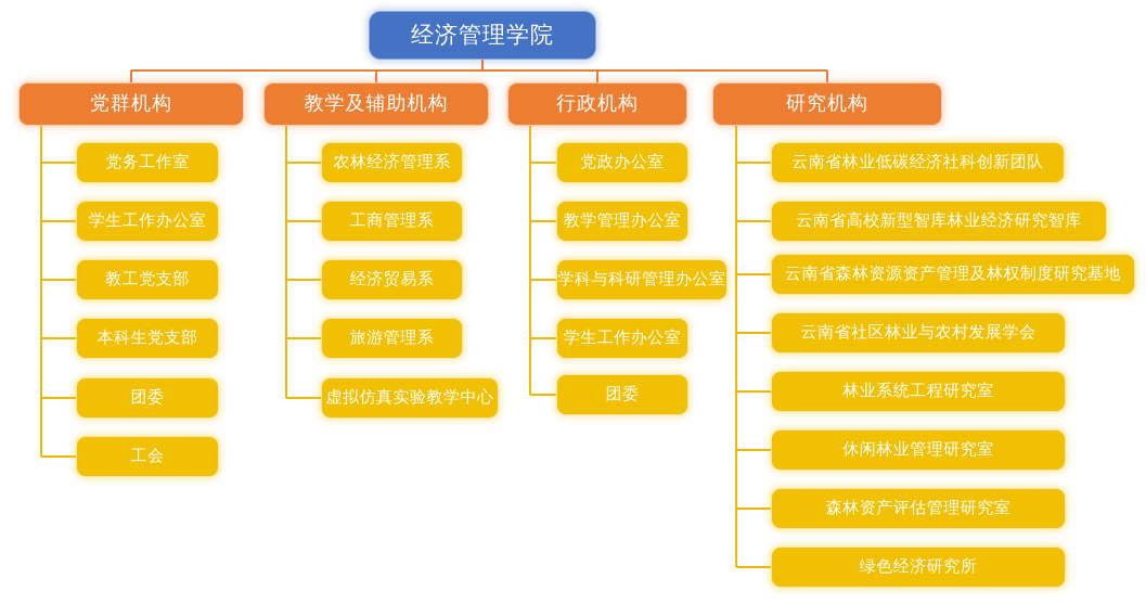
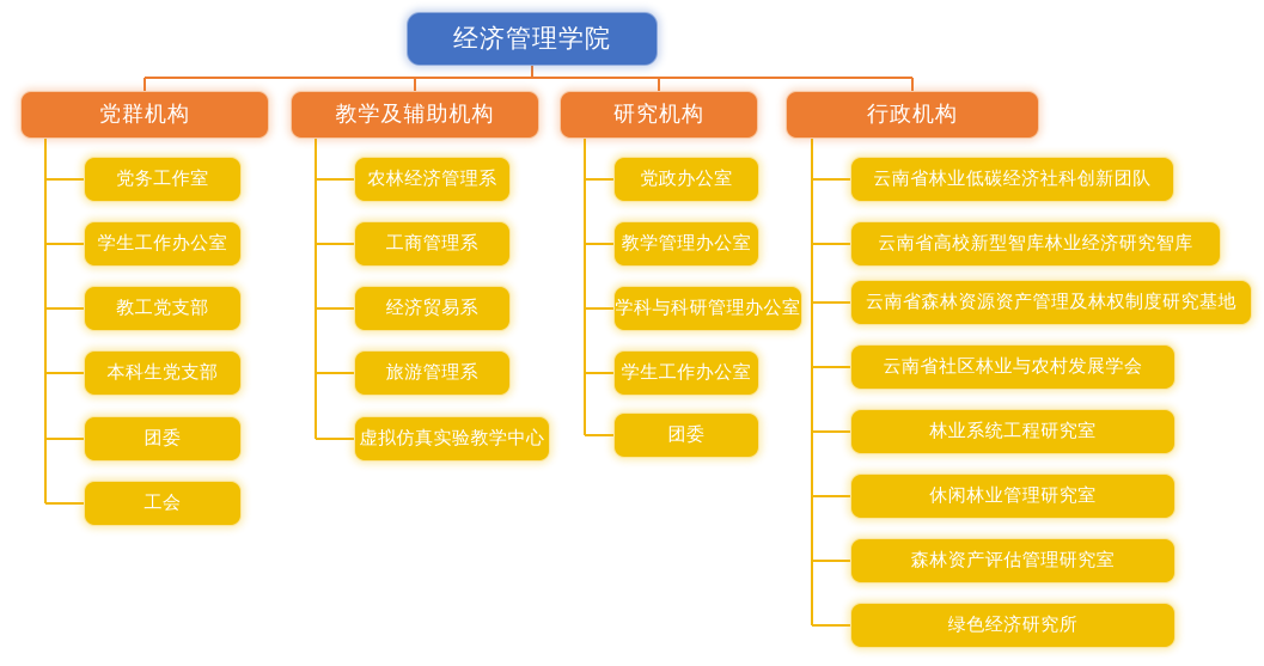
  经济管理学院
  党群机构
  党务工作室
  学生工作办公室
  教工党支部
  本科生党支部
  团委
  工会
  教学及辅助机构
  农林经济管理系
  工商管理系
  经济贸易系
  旅游管理系
  虚拟仿真实验教学中心
- 行政机构
+ 研究机构
  党政办公室
  教学管理办公室
  学科与科研管理办公室
  学生工作办公室
  团委
- 研究机构
+ 行政机构
  云南省林业低碳经济社科创新团队
  云南省高校新型智库林业经济研究智库
  云南省森林资源资产管理及林权制度研究基地
  云南省社区林业与农村发展学会
  林业系统工程研究室
  休闲林业管理研究室
  森林资产评估管理研究室
  绿色经济研究所
